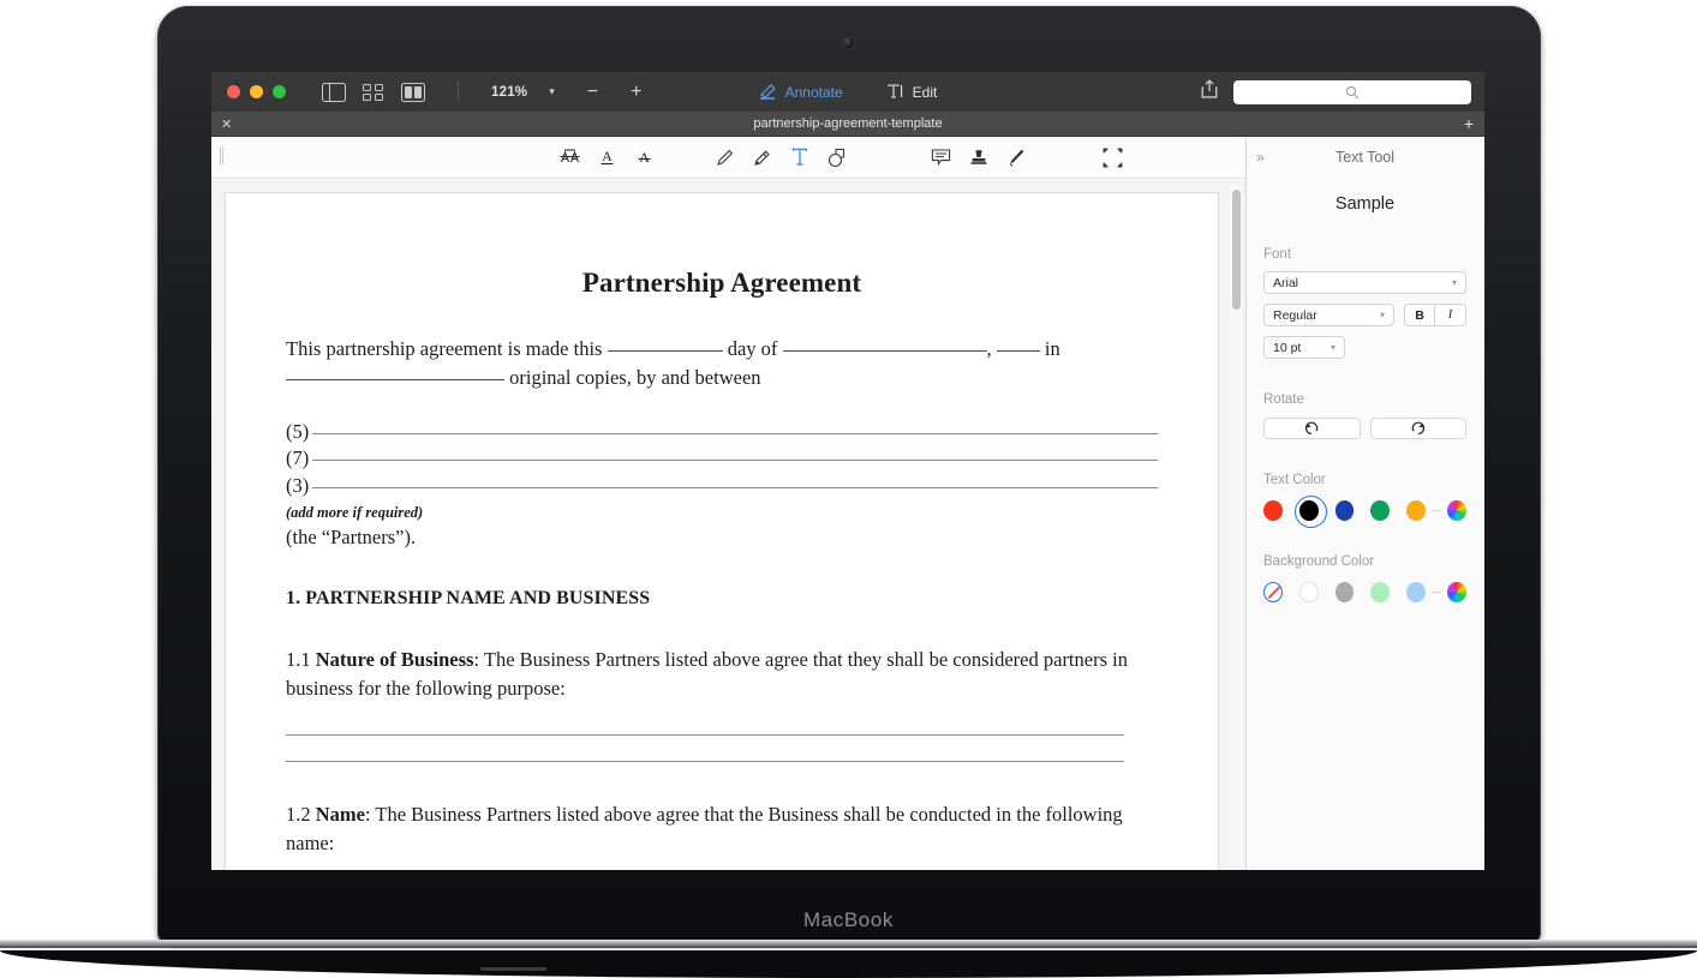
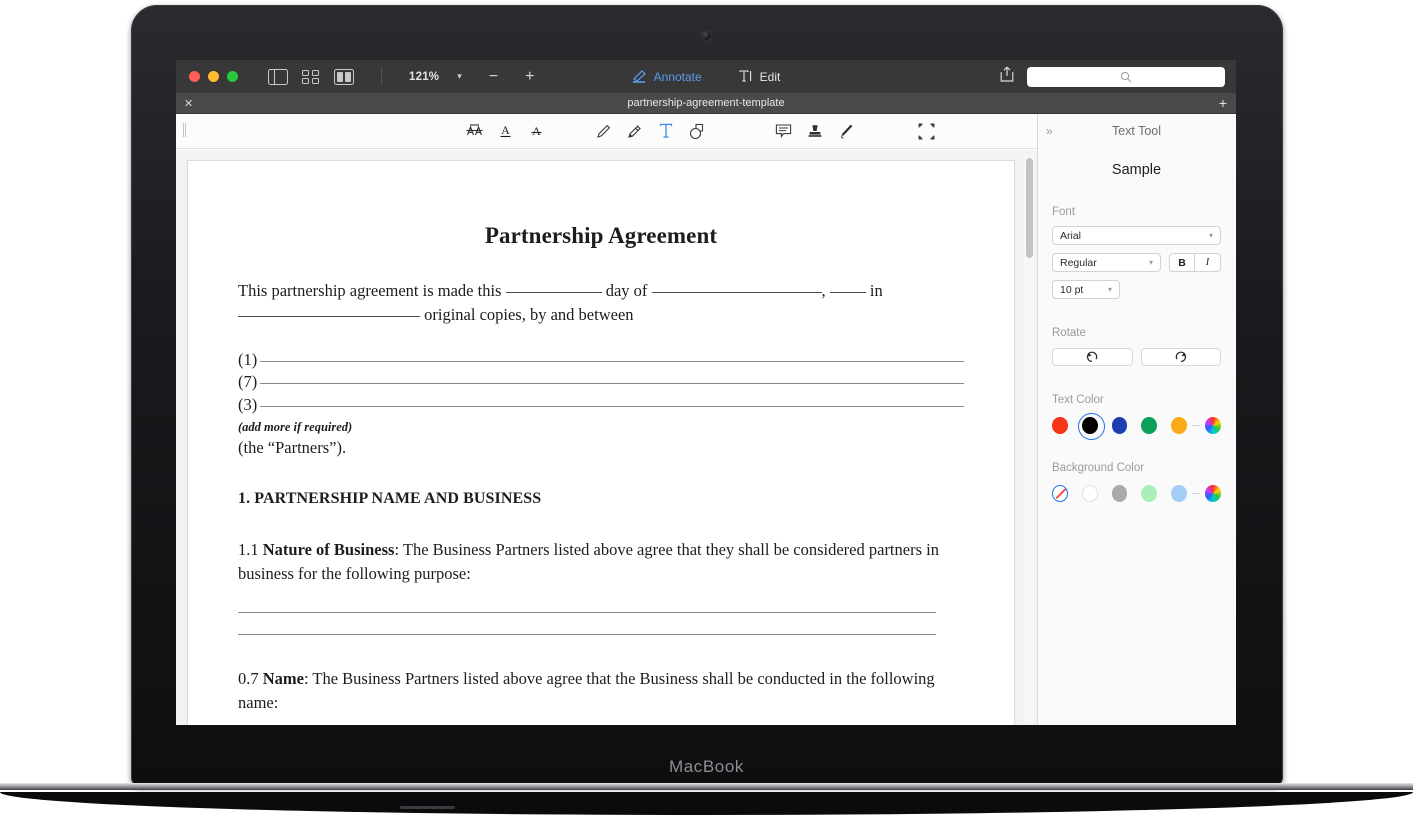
  MacBook
  121%
  ▾
  −
  +
  Annotate
  Edit
  ✕
  partnership-agreement-template
  +
  A
  A
  Partnership Agreement
  This partnership agreement is made this day of , in
  original copies, by and between
- (5)
+ (1)
  (7)
  (3)
  (add more if required)
  (the “Partners”).
  1. PARTNERSHIP NAME AND BUSINESS
  1.1 Nature of Business: The Business Partners listed above agree that they shall be considered partners in business for the following purpose:
- 1.2 Name: The Business Partners listed above agree that the Business shall be conducted in the following name:
+ 0.7 Name: The Business Partners listed above agree that the Business shall be conducted in the following name:
  »
  Text Tool
  Sample
  Font
  Arial
  ▾
  Regular
  ▾
  B
  I
  10 pt
  ▾
  Rotate
  Text Color
  Background Color
